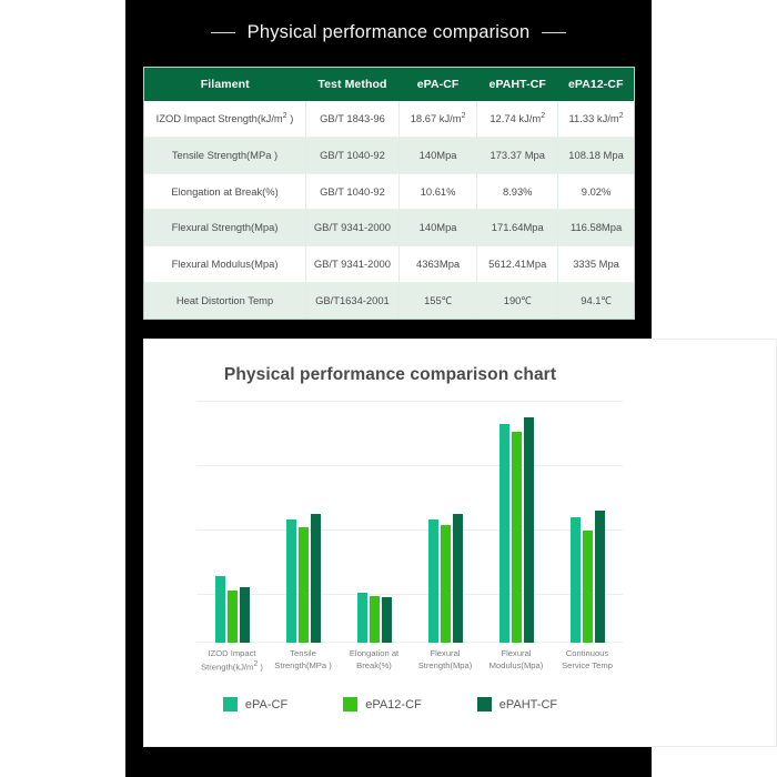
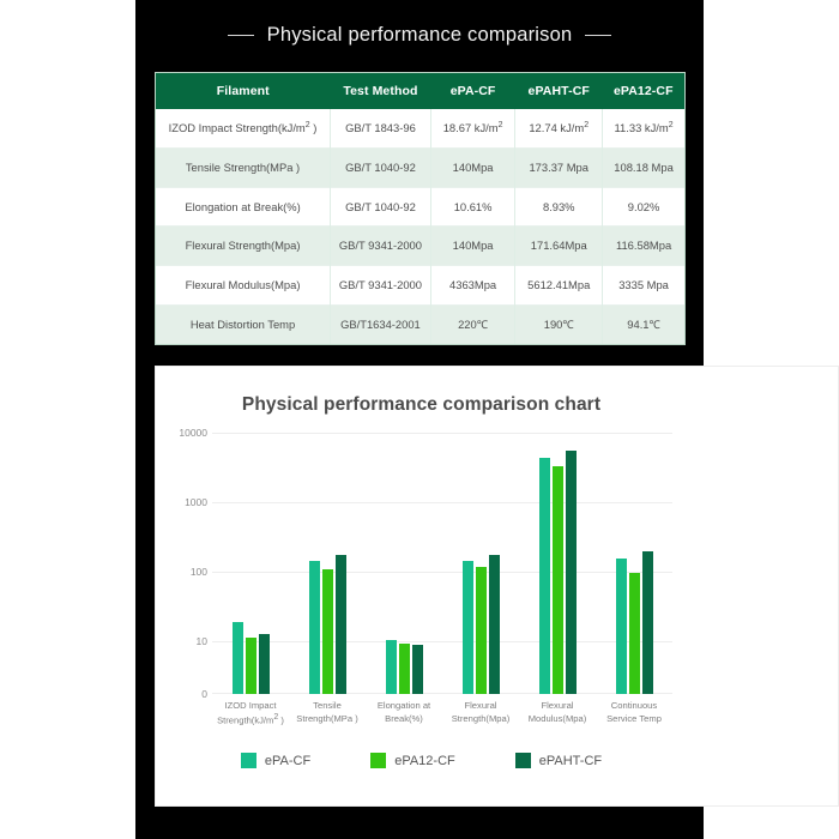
  Physical performance comparison
  Filament	Test Method	ePA-CF	ePAHT-CF	ePA12-CF
  IZOD Impact Strength(kJ/m )	GB/T 1843-96	18.67 kJ/m	12.74 kJ/m	11.33 kJ/m
  Tensile Strength(MPa )	GB/T 1040-92	140Mpa	173.37 Mpa	108.18 Mpa
  Elongation at Break(%)	GB/T 1040-92	10.61%	8.93%	9.02%
  Flexural Strength(Mpa)	GB/T 9341-2000	140Mpa	171.64Mpa	116.58Mpa
  Flexural Modulus(Mpa)	GB/T 9341-2000	4363Mpa	5612.41Mpa	3335 Mpa
- Heat Distortion Temp	GB/T1634-2001	155℃	190℃	94.1℃
+ Heat Distortion Temp	GB/T1634-2001	220℃	190℃	94.1℃
  Physical performance comparison chart
+ 0
+ 10
+ 100
+ 1000
+ 10000
  IZOD Impact
  Strength(kJ/m )
  Tensile
  Strength(MPa )
  Elongation at
  Break(%)
  Flexural
  Strength(Mpa)
  Flexural
  Modulus(Mpa)
  Continuous
  Service Temp
  ePA-CF
  ePA12-CF
  ePAHT-CF
